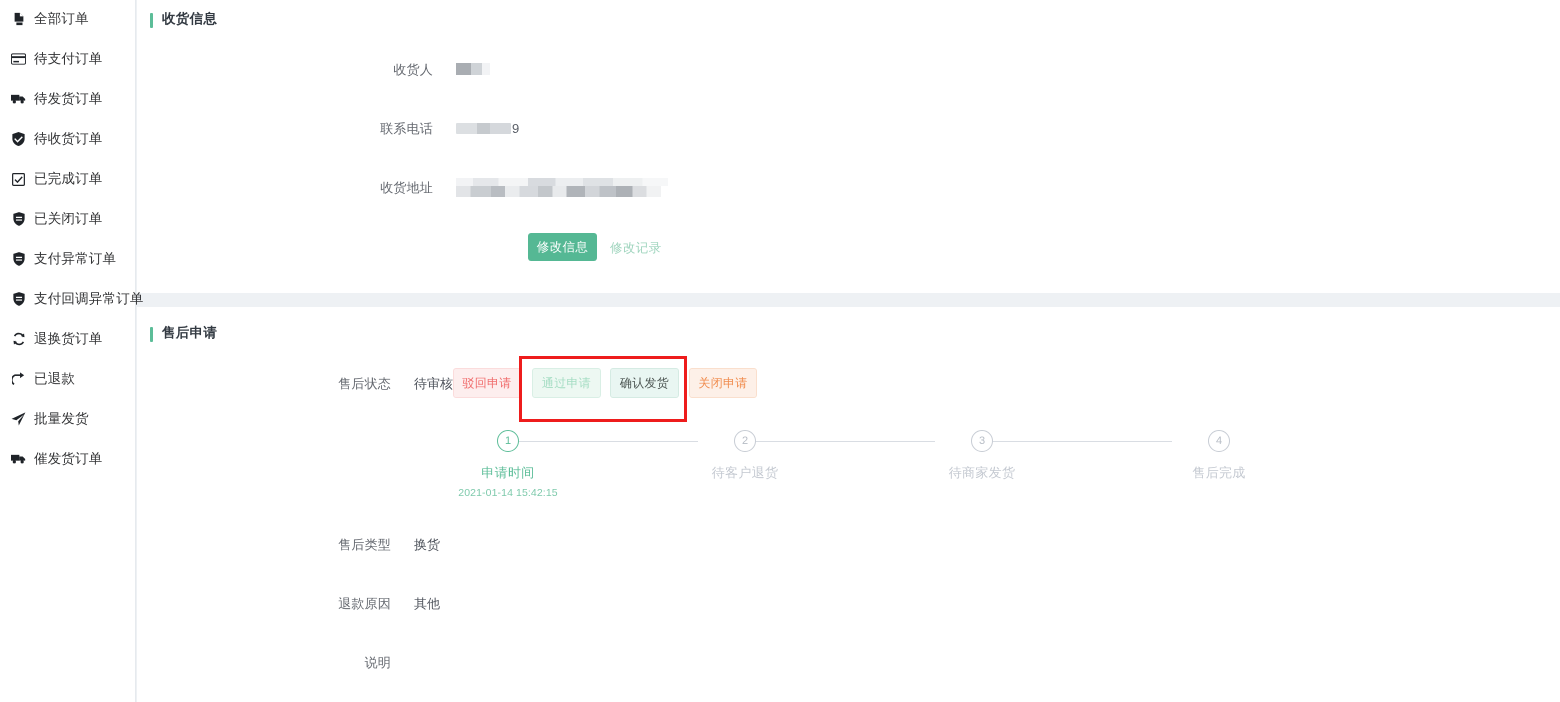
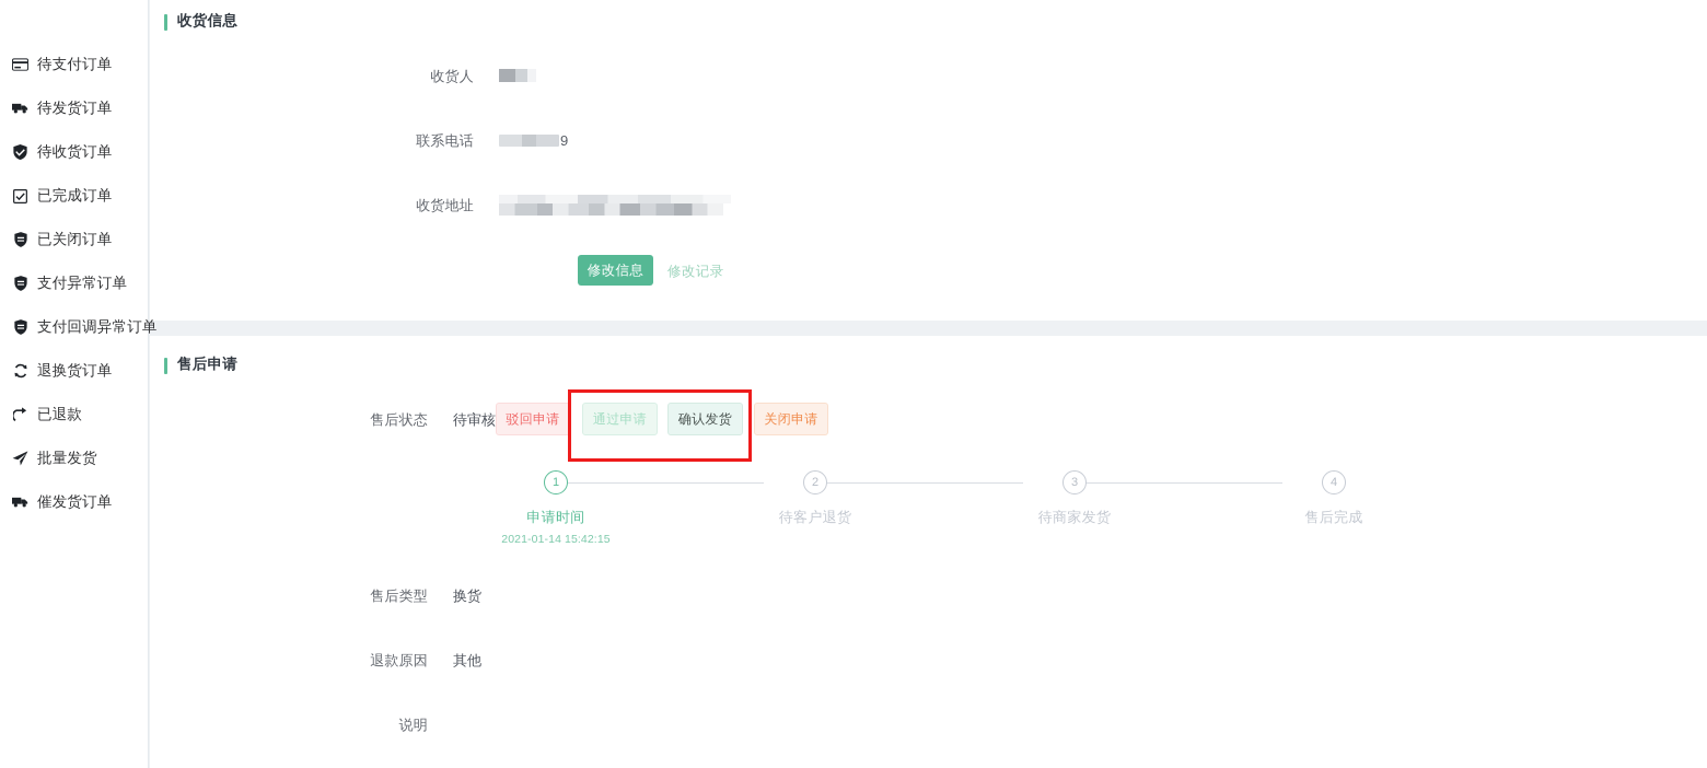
- 全部订单
  待支付订单
  待发货订单
  待收货订单
  已完成订单
  已关闭订单
  支付异常订单
  支付回调异常订单
  退换货订单
  已退款
  批量发货
  催发货订单
  收货信息
  收货人
  联系电话
  9
  收货地址
  修改信息
  修改记录
  售后申请
  售后状态
  待审核
  驳回申请
  通过申请
  确认发货
  关闭申请
  售后类型
  换货
  退款原因
  其他
  说明
  1
  申请时间
  2021-01-14 15:42:15
  2
  待客户退货
  3
  待商家发货
  4
  售后完成
